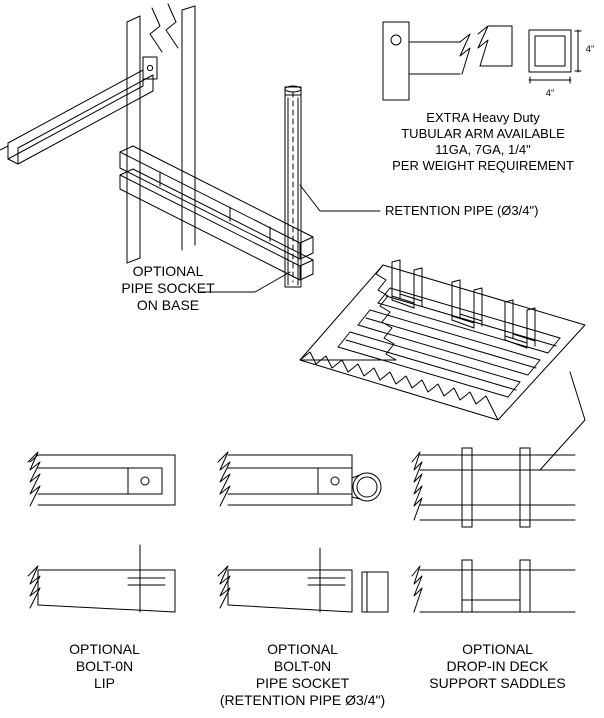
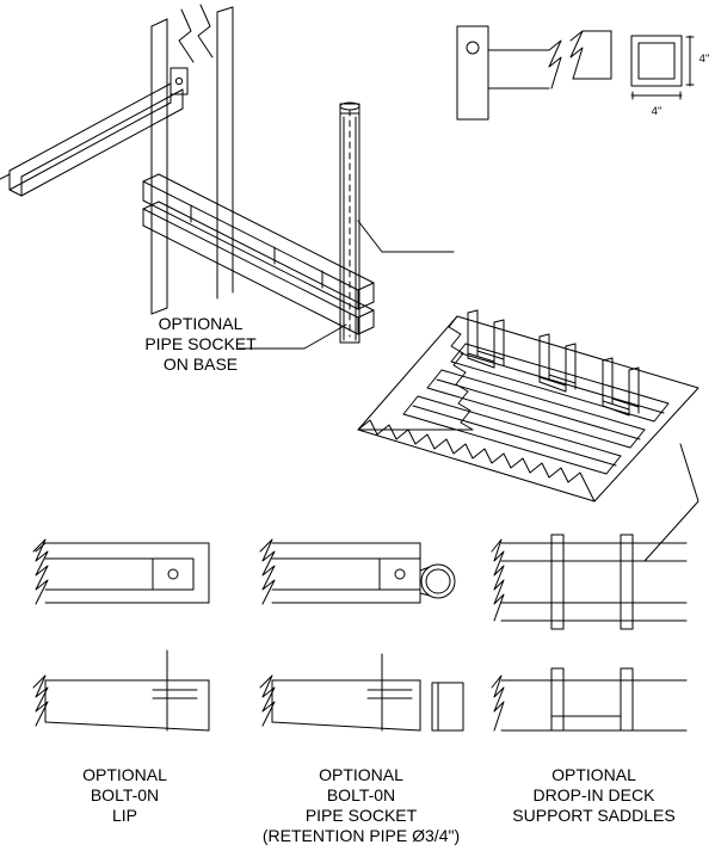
- EXTRA Heavy Duty
- TUBULAR ARM AVAILABLE
- 11GA, 7GA, 1/4"
- PER WEIGHT REQUIREMENT
- RETENTION PIPE (Ø3/4")
  OPTIONAL
  PIPE SOCKET
  ON BASE
  OPTIONAL
  BOLT-0N
  LIP
  OPTIONAL
  BOLT-0N
  PIPE SOCKET
  (RETENTION PIPE Ø3/4")
  OPTIONAL
  DROP-IN DECK
  SUPPORT SADDLES
  4"
  4"
